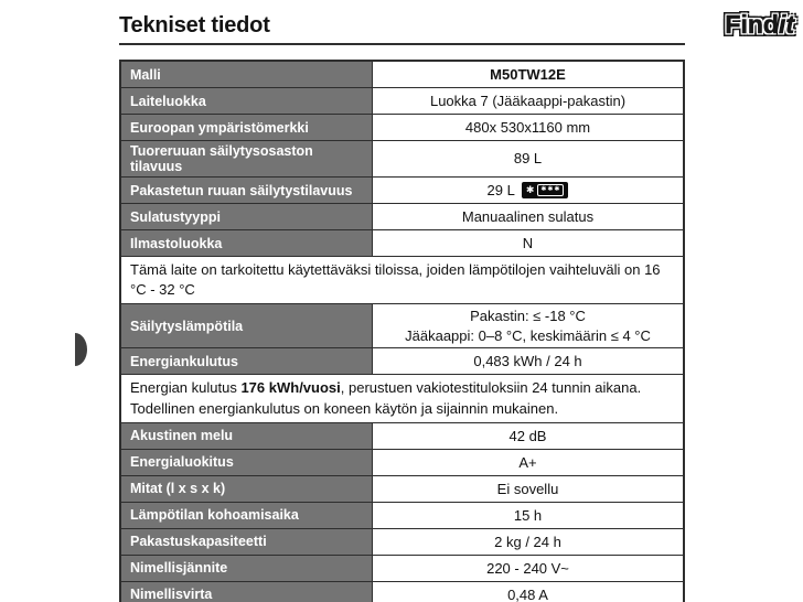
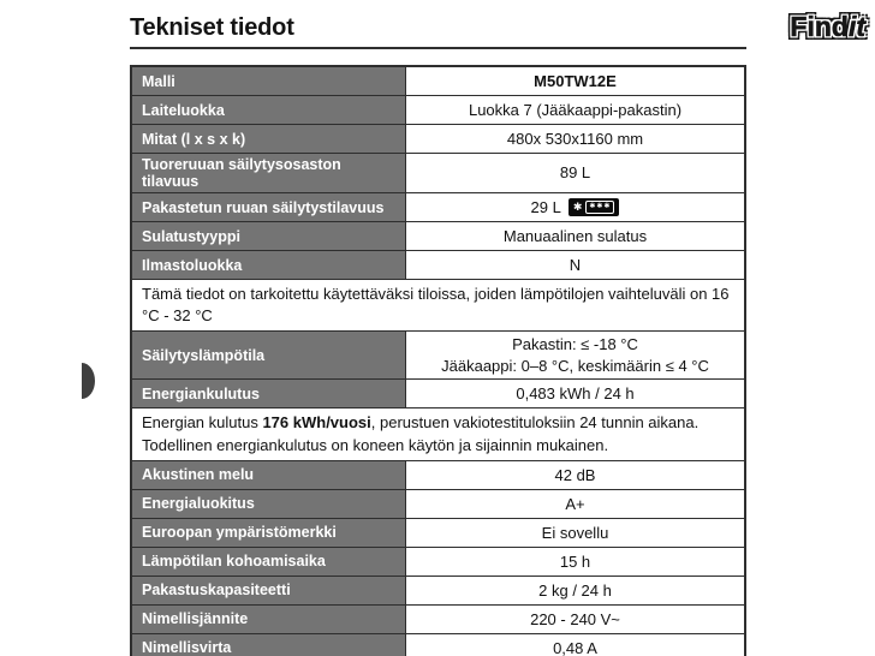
  Findit
  Tekniset tiedot
  Malli
  M50TW12E
  Laiteluokka
  Luokka 7 (Jääkaappi-pakastin)
- Euroopan ympäristömerkki
+ Mitat (l x s x k)
  480x 530x1160 mm
  Tuoreruuan säilytysosaston tilavuus
  89 L
  Pakastetun ruuan säilytystilavuus
  29 L
  ✱
  Sulatustyyppi
  Manuaalinen sulatus
  Ilmastoluokka
  N
- Tämä laite on tarkoitettu käytettäväksi tiloissa, joiden lämpötilojen vaihteluväli on 16 °C - 32 °C
+ Tämä tiedot on tarkoitettu käytettäväksi tiloissa, joiden lämpötilojen vaihteluväli on 16 °C - 32 °C
  Säilytyslämpötila
  Pakastin: ≤ -18 °C
  Jääkaappi: 0–8 °C, keskimäärin ≤ 4 °C
  Energiankulutus
  0,483 kWh / 24 h
  Energian kulutus 176 kWh/vuosi, perustuen vakiotestituloksiin 24 tunnin aikana.
  Todellinen energiankulutus on koneen käytön ja sijainnin mukainen.
  Akustinen melu
  42 dB
  Energialuokitus
  A+
- Mitat (l x s x k)
+ Euroopan ympäristömerkki
  Ei sovellu
  Lämpötilan kohoamisaika
  15 h
  Pakastuskapasiteetti
  2 kg / 24 h
  Nimellisjännite
  220 - 240 V~
  Nimellisvirta
  0,48 A
